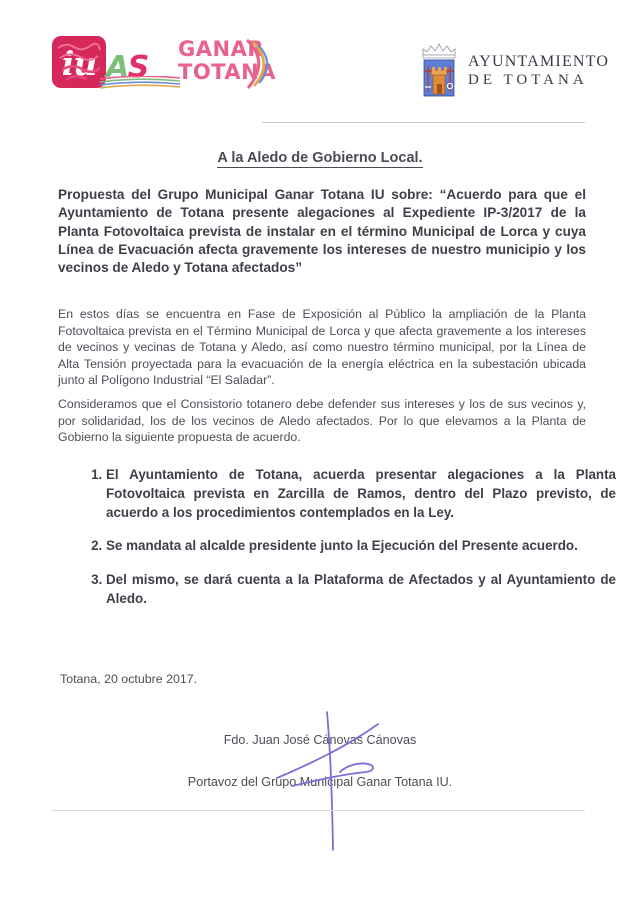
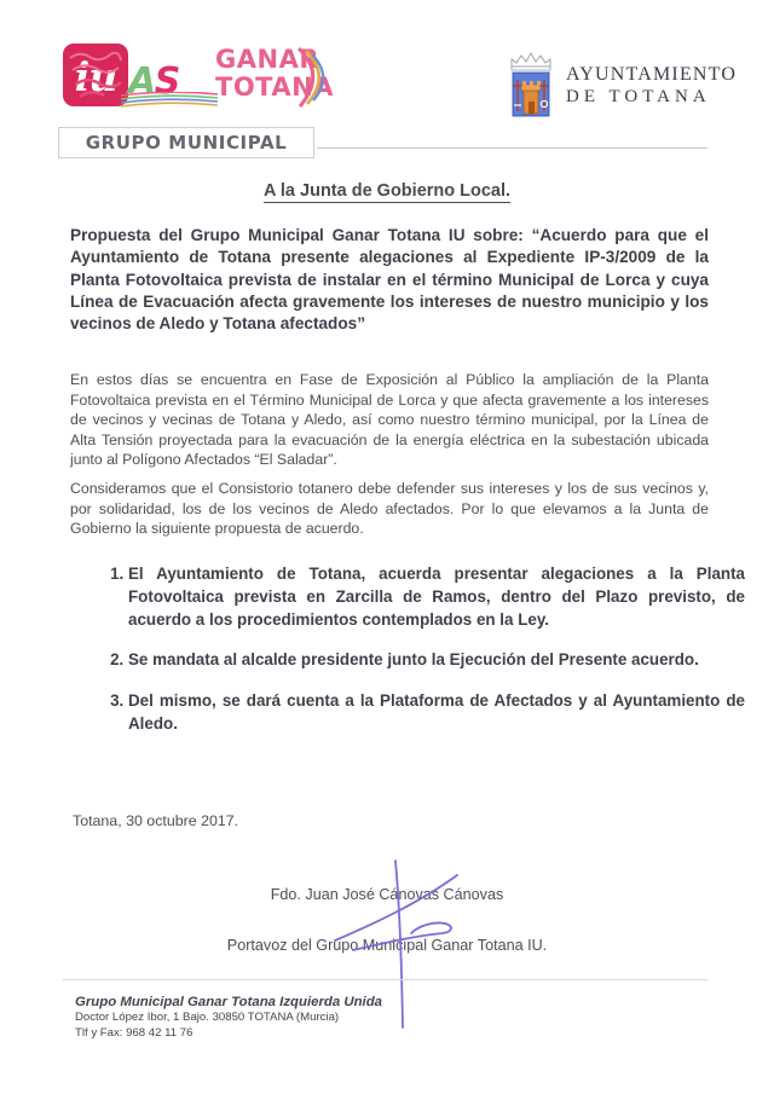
  iu
  AS
  GANA
  TOTANA
  AYUNTAMIENTO
  DE TOTANA
+ GRUPO MUNICIPAL
- A la Aledo de Gobierno Local.
+ A la Junta de Gobierno Local.
- Propuesta del Grupo Municipal Ganar Totana IU sobre: “Acuerdo para que el Ayuntamiento de Totana presente alegaciones al Expediente IP-3/2017 de la Planta Fotovoltaica prevista de instalar en el término Municipal de Lorca y cuya Línea de Evacuación afecta gravemente los intereses de nuestro municipio y los vecinos de Aledo y Totana afectados”
+ Propuesta del Grupo Municipal Ganar Totana IU sobre: “Acuerdo para que el Ayuntamiento de Totana presente alegaciones al Expediente IP-3/2009 de la Planta Fotovoltaica prevista de instalar en el término Municipal de Lorca y cuya Línea de Evacuación afecta gravemente los intereses de nuestro municipio y los vecinos de Aledo y Totana afectados”
- En estos días se encuentra en Fase de Exposición al Público la ampliación de la Planta Fotovoltaica prevista en el Término Municipal de Lorca y que afecta gravemente a los intereses de vecinos y vecinas de Totana y Aledo, así como nuestro término municipal, por la Línea de Alta Tensión proyectada para la evacuación de la energía eléctrica en la subestación ubicada junto al Polígono Industrial “El Saladar”.
+ En estos días se encuentra en Fase de Exposición al Público la ampliación de la Planta Fotovoltaica prevista en el Término Municipal de Lorca y que afecta gravemente a los intereses de vecinos y vecinas de Totana y Aledo, así como nuestro término municipal, por la Línea de Alta Tensión proyectada para la evacuación de la energía eléctrica en la subestación ubicada junto al Polígono Afectados “El Saladar”.
- Consideramos que el Consistorio totanero debe defender sus intereses y los de sus vecinos y, por solidaridad, los de los vecinos de Aledo afectados. Por lo que elevamos a la Planta de Gobierno la siguiente propuesta de acuerdo.
+ Consideramos que el Consistorio totanero debe defender sus intereses y los de sus vecinos y, por solidaridad, los de los vecinos de Aledo afectados. Por lo que elevamos a la Junta de Gobierno la siguiente propuesta de acuerdo.
  El Ayuntamiento de Totana, acuerda presentar alegaciones a la Planta Fotovoltaica prevista en Zarcilla de Ramos, dentro del Plazo previsto, de acuerdo a los procedimientos contemplados en la Ley.
  Se mandata al alcalde presidente junto la Ejecución del Presente acuerdo.
  Del mismo, se dará cuenta a la Plataforma de Afectados y al Ayuntamiento de Aledo.
- Totana, 20 octubre 2017.
+ Totana, 30 octubre 2017.
  Fdo. Juan José Cánovs Cánovas
  Portavoz del Grupo Mnicipal Ganar Totana IU.
+ Grupo Municipal Ganar Totana Izquierda Unida
+ Doctor López Ibor, 1 Bajo. 30850 TOTANA (Murcia)
+ Tlf y Fax: 968 42 11 76
